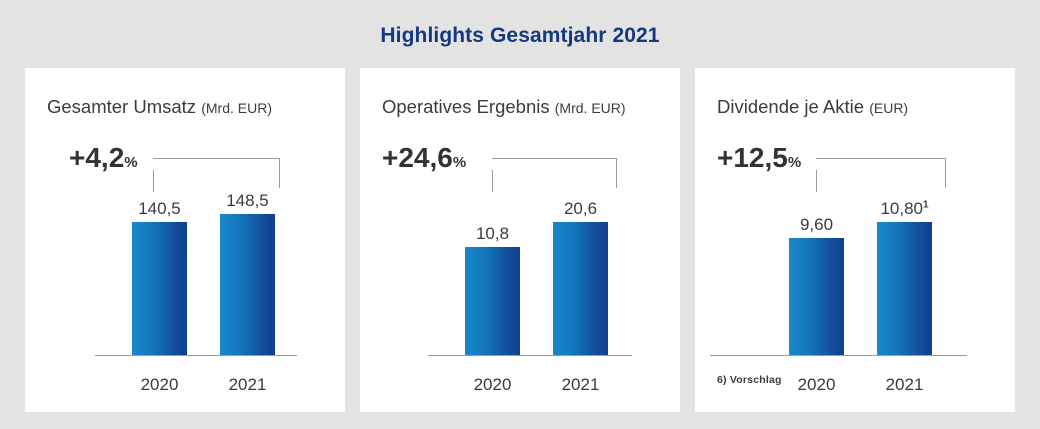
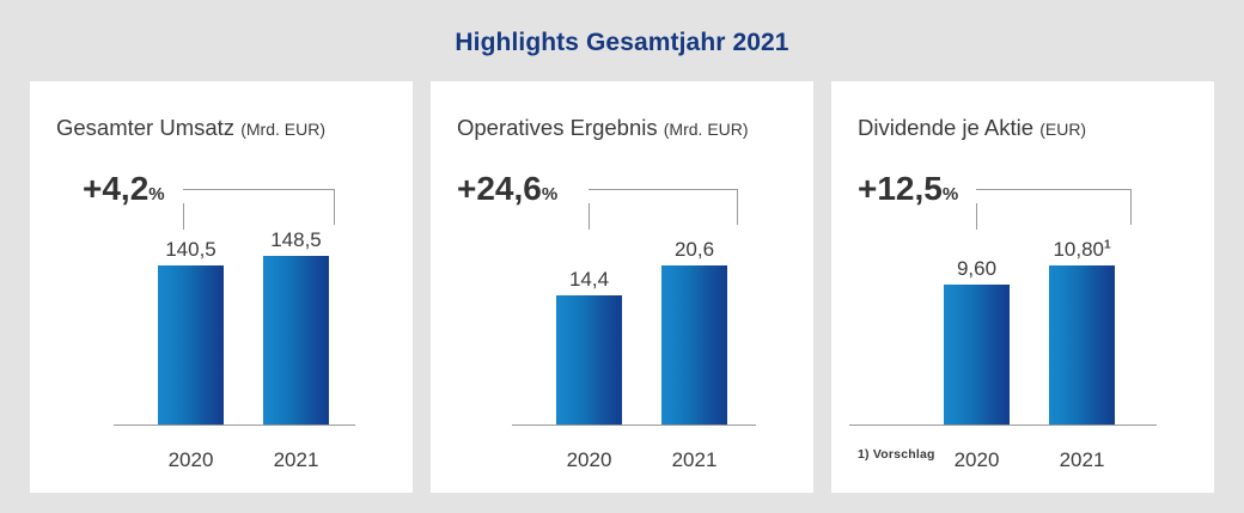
  Highlights Gesamtjahr 2021
  Gesamter Umsatz (Mrd. EUR)
  +4,2%
  140,5
  2020
  148,5
  2021
  Operatives Ergebnis (Mrd. EUR)
  +24,6%
- 10,8
+ 14,4
  2020
  20,6
  2021
  Dividende je Aktie (EUR)
  +12,5%
  9,60
  2020
  10,801
  2021
- 6) Vorschlag
+ 1) Vorschlag
